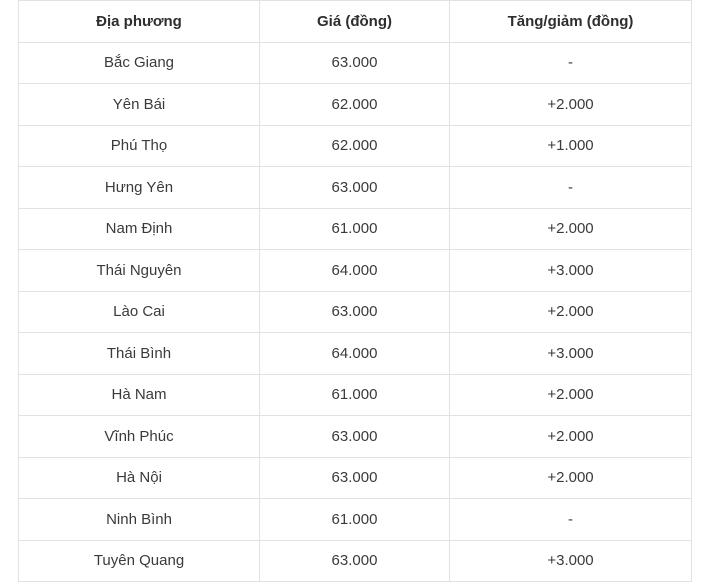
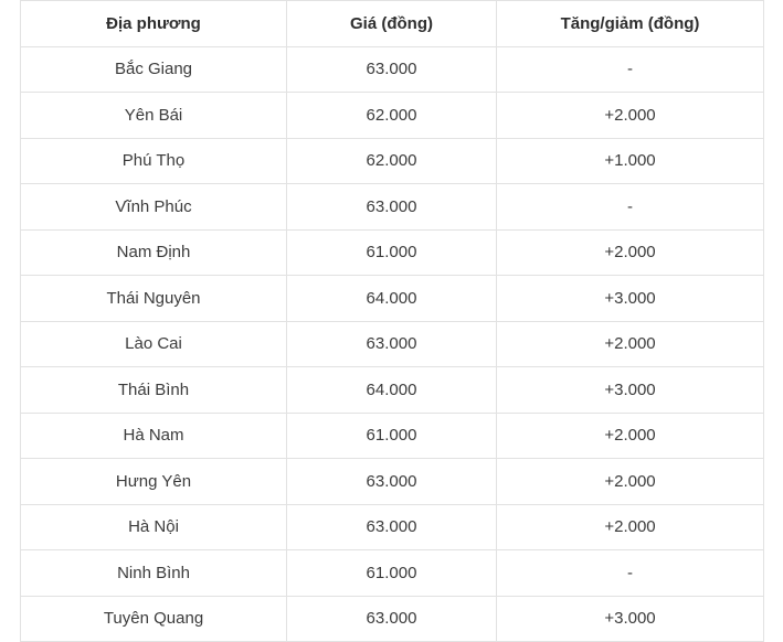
  Địa phương	Giá (đồng)	Tăng/giảm (đồng)
  Bắc Giang	63.000	-
  Yên Bái	62.000	+2.000
  Phú Thọ	62.000	+1.000
- Hưng Yên	63.000	-
+ Vĩnh Phúc	63.000	-
  Nam Định	61.000	+2.000
  Thái Nguyên	64.000	+3.000
  Lào Cai	63.000	+2.000
  Thái Bình	64.000	+3.000
  Hà Nam	61.000	+2.000
- Vĩnh Phúc	63.000	+2.000
+ Hưng Yên	63.000	+2.000
  Hà Nội	63.000	+2.000
  Ninh Bình	61.000	-
  Tuyên Quang	63.000	+3.000
